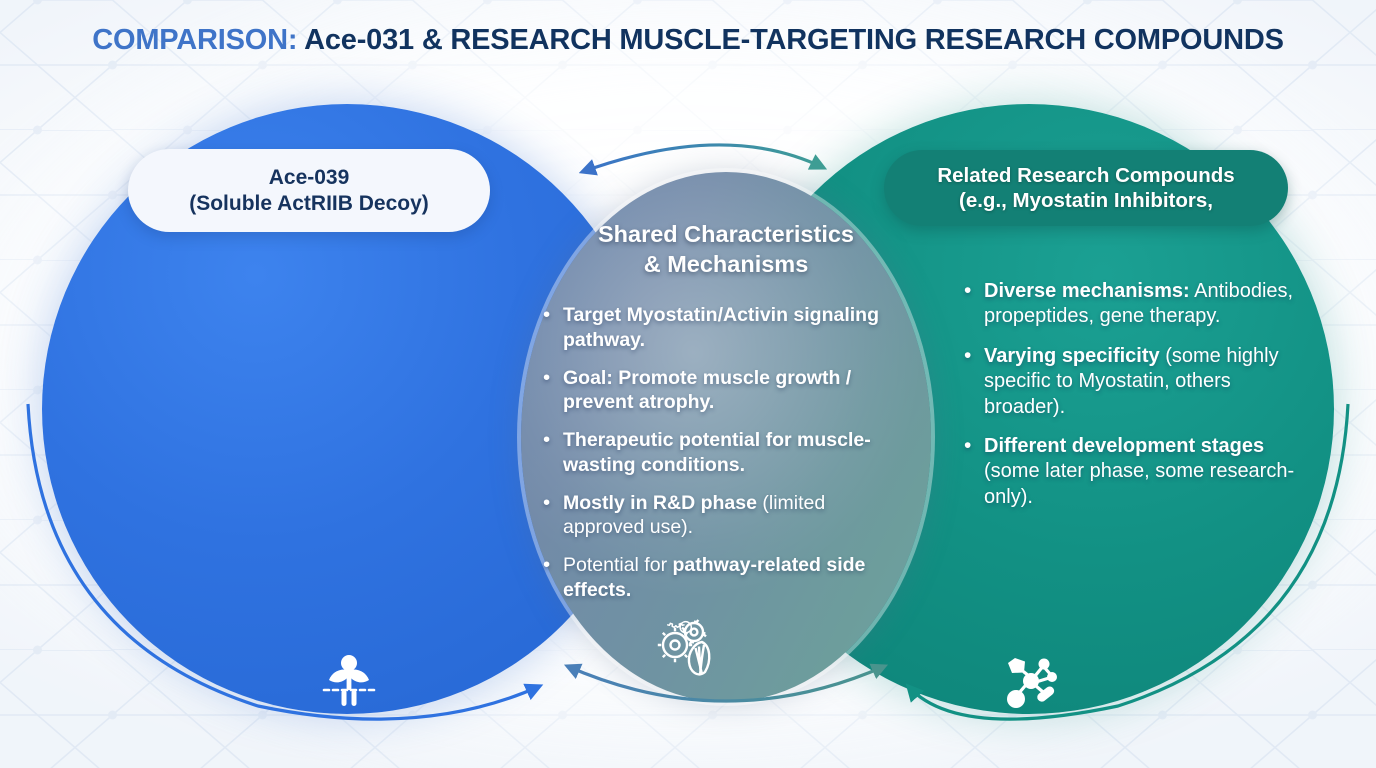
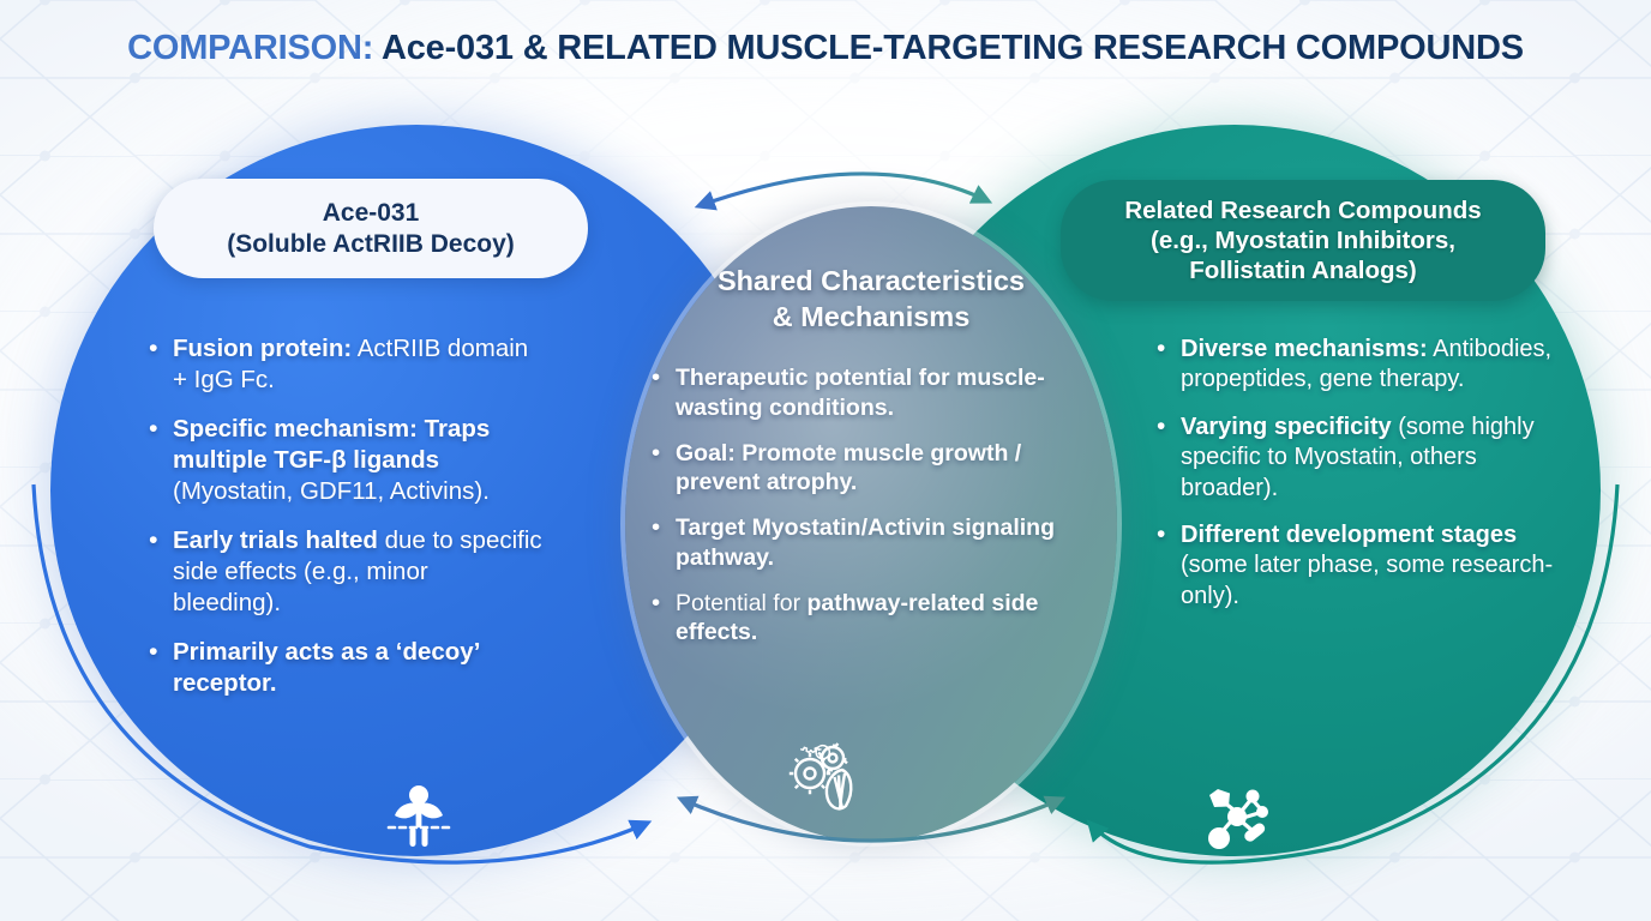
- COMPARISON: Ace-031 & RESEARCH MUSCLE-TARGETING RESEARCH COMPOUNDS
+ COMPARISON: Ace-031 & RELATED MUSCLE-TARGETING RESEARCH COMPOUNDS
- Ace-039
+ Ace-031
  (Soluble ActRIIB Decoy)
  Shared Characteristics
  & Mechanisms
  Related Research Compounds
  (e.g., Myostatin Inhibitors,
+ Follistatin Analogs)
+ Fusion protein: ActRIIB domain + IgG Fc.
+ Specific mechanism: Traps multiple TGF-β ligands (Myostatin, GDF11, Activins).
+ Early trials halted due to specific side effects (e.g., minor bleeding).
+ Primarily acts as a ‘decoy’ receptor.
- Target Myostatin/Activin signaling pathway.
+ Therapeutic potential for muscle-wasting conditions.
  Goal: Promote muscle growth / prevent atrophy.
- Therapeutic potential for muscle-wasting conditions.
+ Target Myostatin/Activin signaling pathway.
- Mostly in R&D phase (limited approved use).
  Potential for pathway-related side effects.
  Diverse mechanisms: Antibodies, propeptides, gene therapy.
  Varying specificity (some highly specific to Myostatin, others broader).
  Different development stages (some later phase, some research-only).
